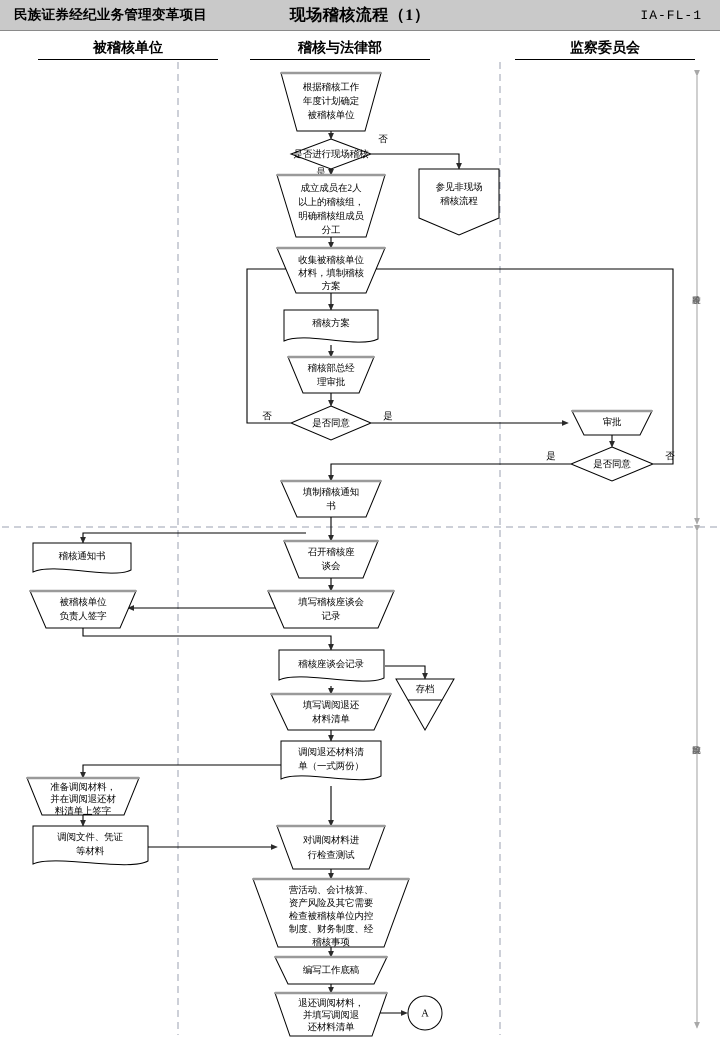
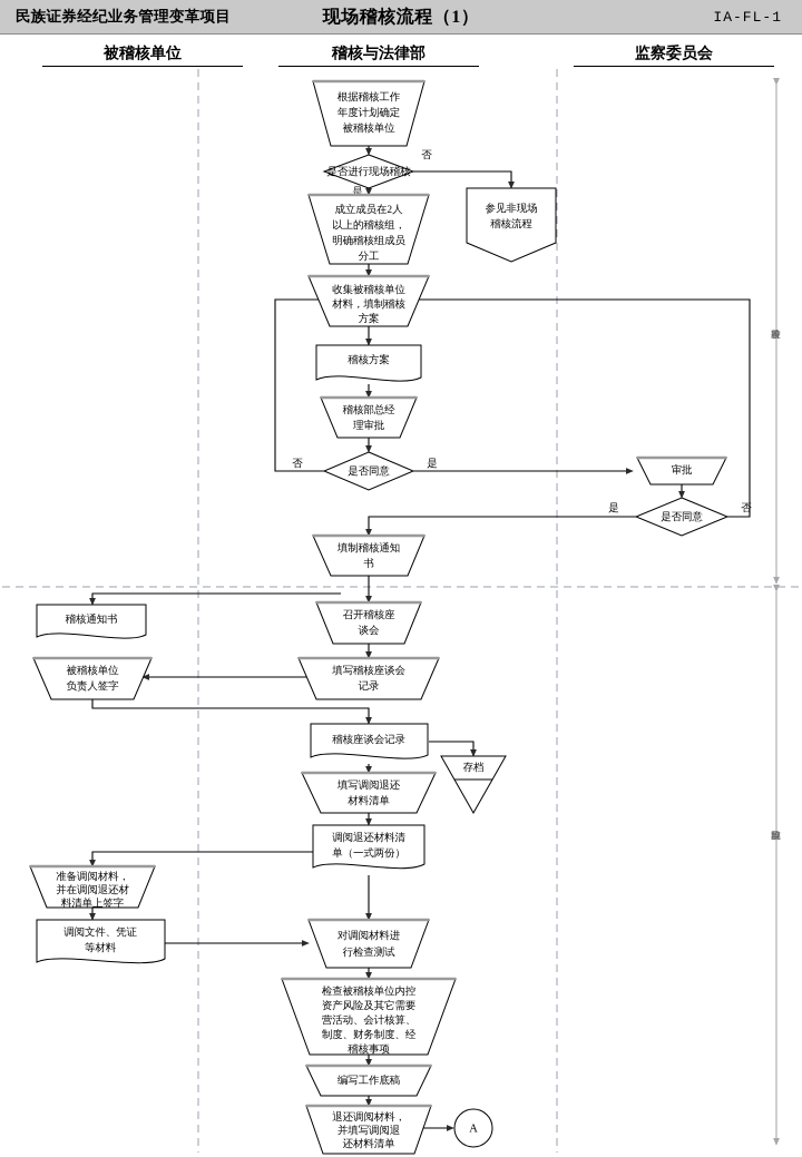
  民族证券经纪业务管理变革项目
  现场稽核流程（1）
  IA-FL-1
  被稽核单位
  稽核与法律部
  监察委员会
  根据稽核工作
  年度计划确定
  被稽核单位
  是否进行现场稽核
  否
  是
  参见非现场
  稽核流程
  成立成员在2人
  以上的稽核组，
  明确稽核组成员
  分工
  收集被稽核单位
  材料，填制稽核
  方案
  稽核方案
  稽核部总经
  理审批
  是否同意
  否
  是
  审批
  是否同意
  是
  否
  填制稽核通知
  书
  稽核通知书
  召开稽核座
  谈会
  填写稽核座谈会
  记录
  被稽核单位
  负责人签字
  稽核座谈会记录
  存档
  填写调阅退还
  材料清单
  调阅退还材料清
  单（一式两份）
  准备调阅材料，
  并在调阅退还材
  料清单上签字
  调阅文件、凭证
  等材料
  对调阅材料进
  行检查测试
- 营活动、会计核算、
+ 检查被稽核单位内控
  资产风险及其它需要
- 检查被稽核单位内控
+ 营活动、会计核算、
  制度、财务制度、经
  稽核事项
  编写工作底稿
  退还调阅材料，
  并填写调阅退
  还材料清单
  A
